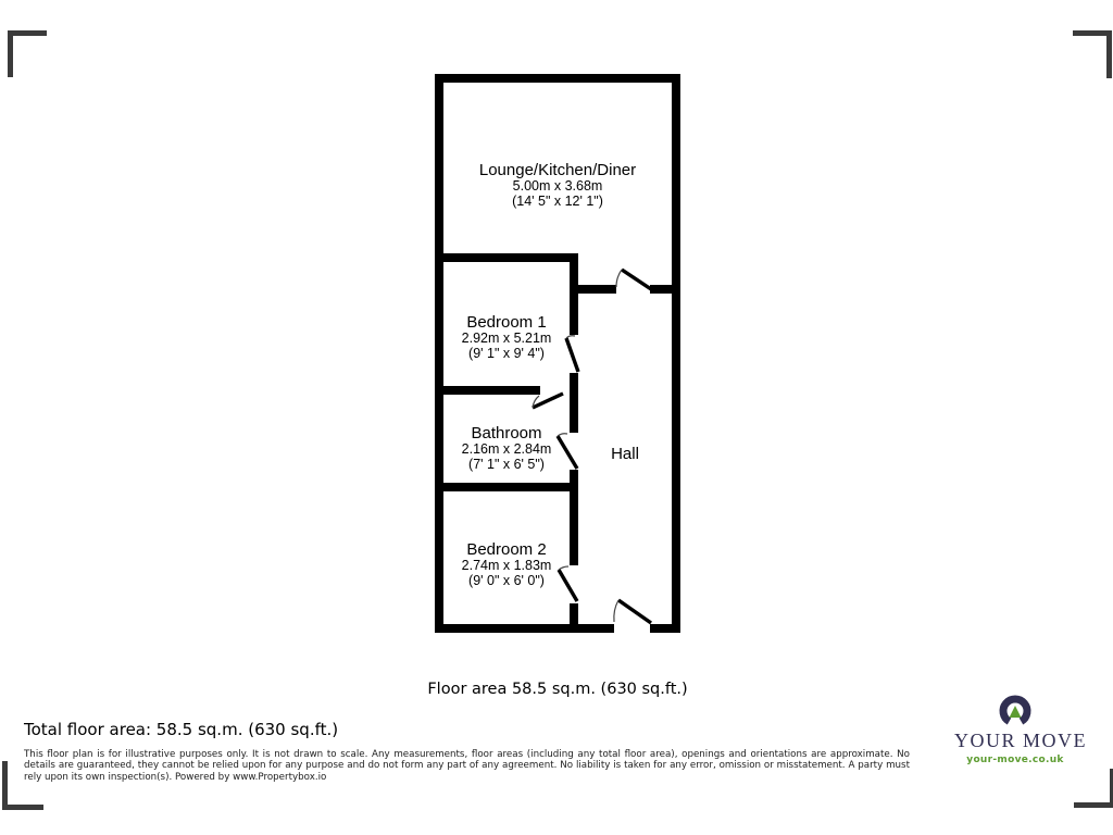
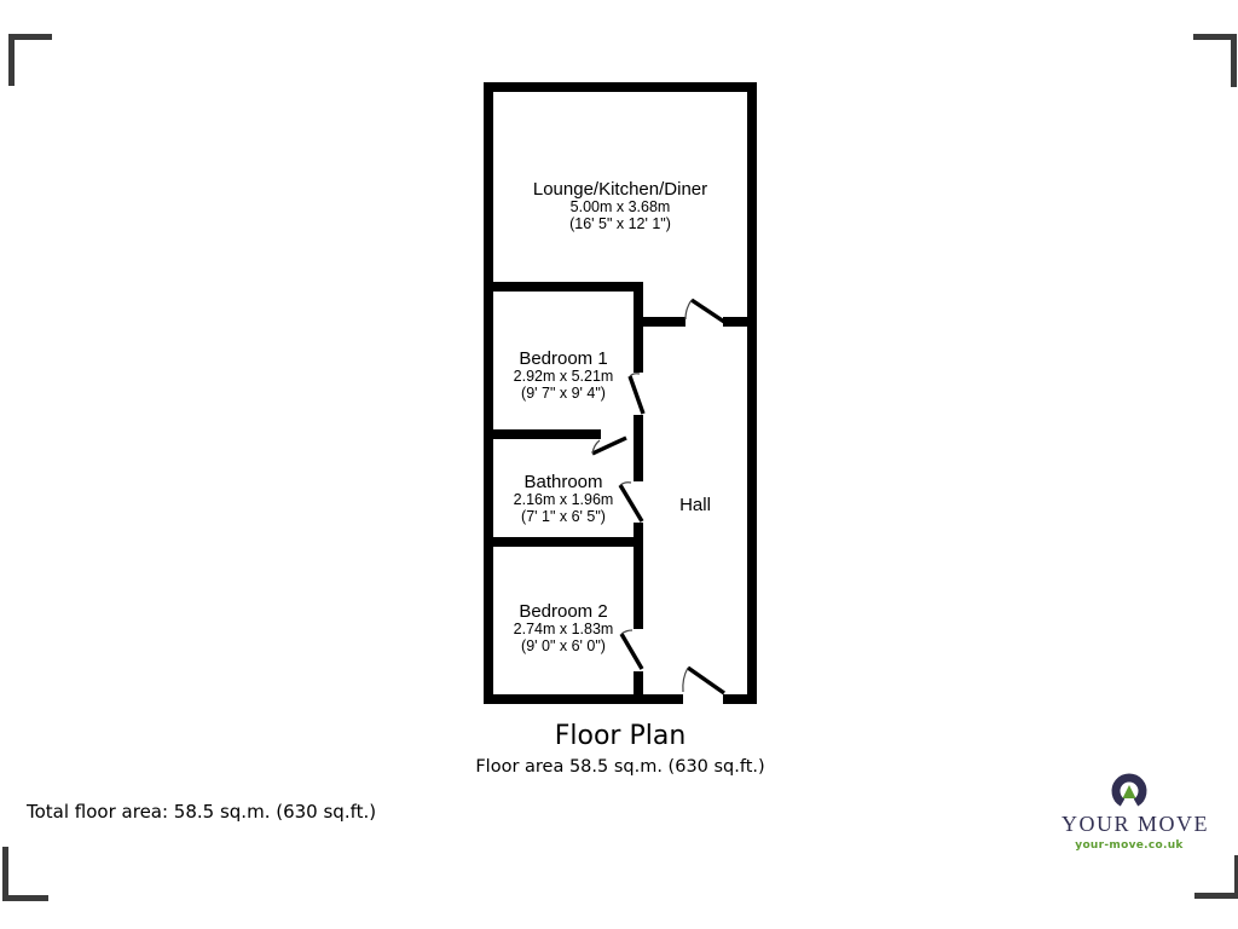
  Lounge/Kitchen/Diner
  5.00m x 3.68m
- (14' 5" x 12' 1")
+ (16' 5" x 12' 1")
  Bedroom 1
  2.92m x 5.21m
- (9' 1" x 9' 4")
+ (9' 7" x 9' 4")
  Bathroom
- 2.16m x 2.84m
+ 2.16m x 1.96m
  (7' 1" x 6' 5")
  Hall
  Bedroom 2
  2.74m x 1.83m
  (9' 0" x 6' 0")
+ Floor Plan
  Floor area 58.5 sq.m. (630 sq.ft.)
  Total floor area: 58.5 sq.m. (630 sq.ft.)
- This floor plan is for illustrative purposes only. It is not drawn to scale. Any measurements, floor areas (including any total floor area), openings and orientations are approximate. No details are guaranteed, they cannot be relied upon for any purpose and do not form any part of any agreement. No liability is taken for any error, omission or misstatement. A party must rely upon its own inspection(s). Powered by www.Propertybox.io
  YOUR MOVE
  your-move.co.uk
